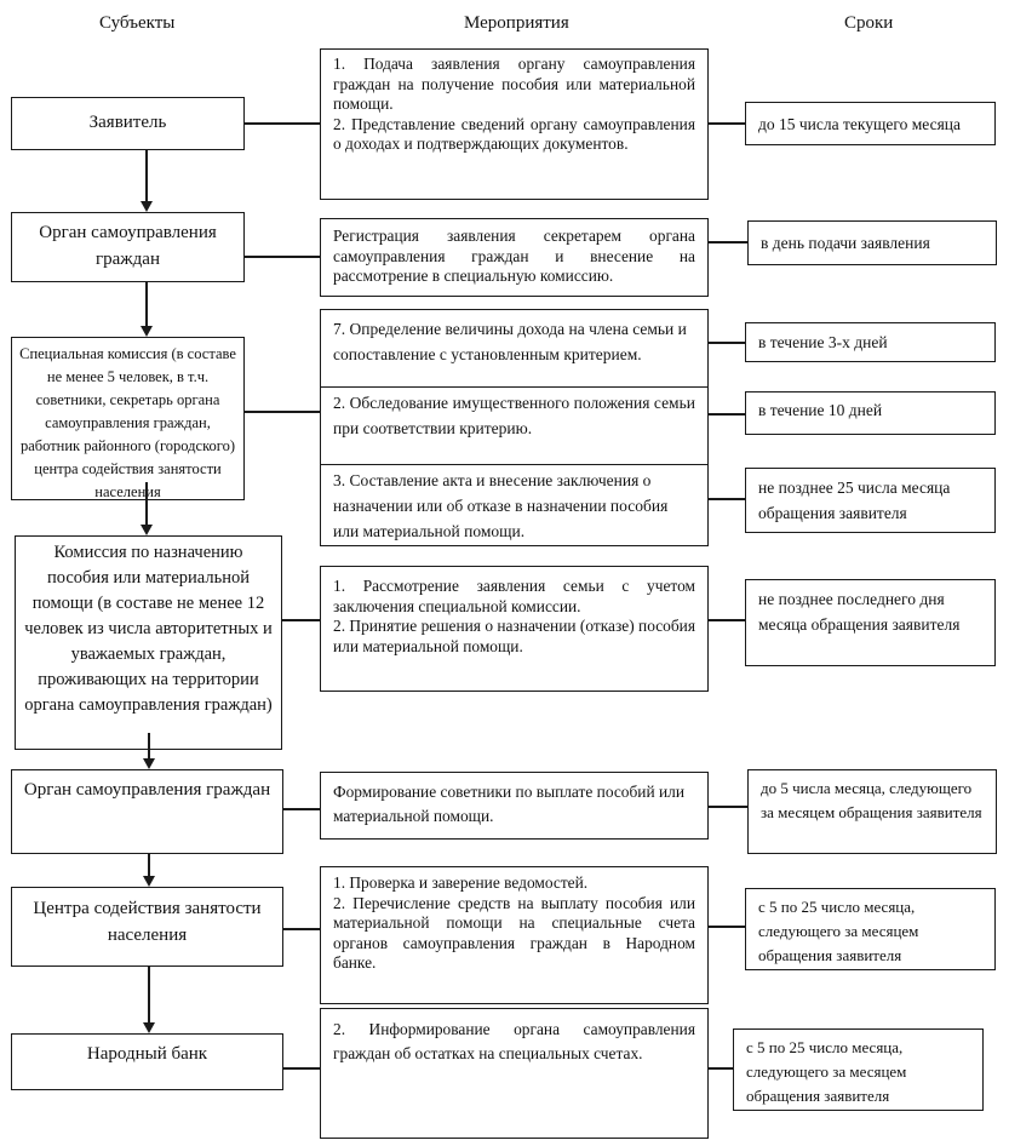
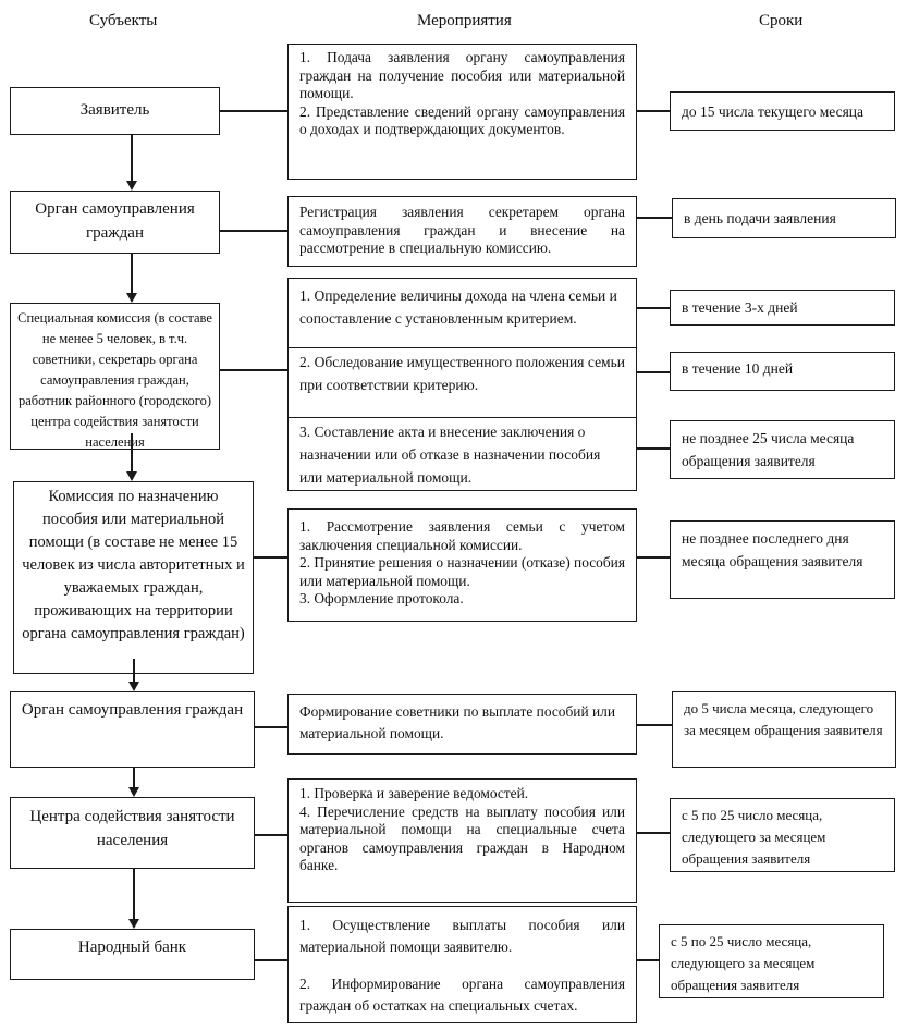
  Субъекты
  Мероприятия
  Сроки
  Заявитель
  Орган самоуправления граждан
  Специальная комиссия (в составе не менее 5 человек, в т.ч. советники, секретарь органа самоуправления граждан, работник районного (городского) центра содействия занятости населения
- Комиссия по назначению пособия или материальной помощи (в составе не менее 12 человек из числа авторитетных и уважаемых граждан, проживающих на территории органа самоуправления граждан)
+ Комиссия по назначению пособия или материальной помощи (в составе не менее 15 человек из числа авторитетных и уважаемых граждан, проживающих на территории органа самоуправления граждан)
  Орган самоуправления граждан
  Центра содействия занятости населения
  Народный банк
  1. Подача заявления органу самоуправления граждан на получение пособия или материальной помощи.
  2. Представление сведений органу самоуправления о доходах и подтверждающих документов.
  Регистрация заявления секретарем органа самоуправления граждан и внесение на рассмотрение в специальную комиссию.
- 7. Определение величины дохода на члена семьи и сопоставление с установленным критерием.
+ 1. Определение величины дохода на члена семьи и сопоставление с установленным критерием.
  2. Обследование имущественного положения семьи при соответствии критерию.
  3. Составление акта и внесение заключения о назначении или об отказе в назначении пособия или материальной помощи.
  1. Рассмотрение заявления семьи с учетом заключения специальной комиссии.
  2. Принятие решения о назначении (отказе) пособия или материальной помощи.
+ 3. Оформление протокола.
  Формирование советники по выплате пособий или материальной помощи.
  1. Проверка и заверение ведомостей.
- 2. Перечисление средств на выплату пособия или материальной помощи на специальные счета органов самоуправления граждан в Народном банке.
+ 4. Перечисление средств на выплату пособия или материальной помощи на специальные счета органов самоуправления граждан в Народном банке.
+ 1. Осуществление выплаты пособия или материальной помощи заявителю.
  2. Информирование органа самоуправления граждан об остатках на специальных счетах.
  до 15 числа текущего месяца
  в день подачи заявления
  в течение 3-х дней
  в течение 10 дней
  не позднее 25 числа месяца обращения заявителя
  не позднее последнего дня месяца обращения заявителя
  до 5 числа месяца, следующего за месяцем обращения заявителя
  с 5 по 25 число месяца, следующего за месяцем обращения заявителя
  с 5 по 25 число месяца, следующего за месяцем обращения заявителя
